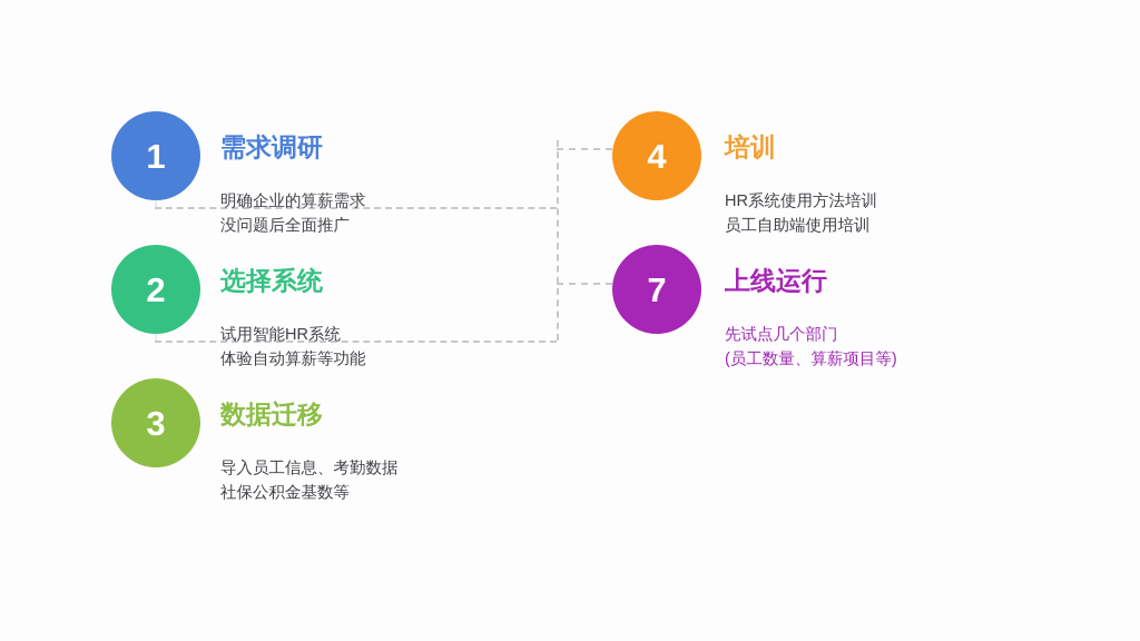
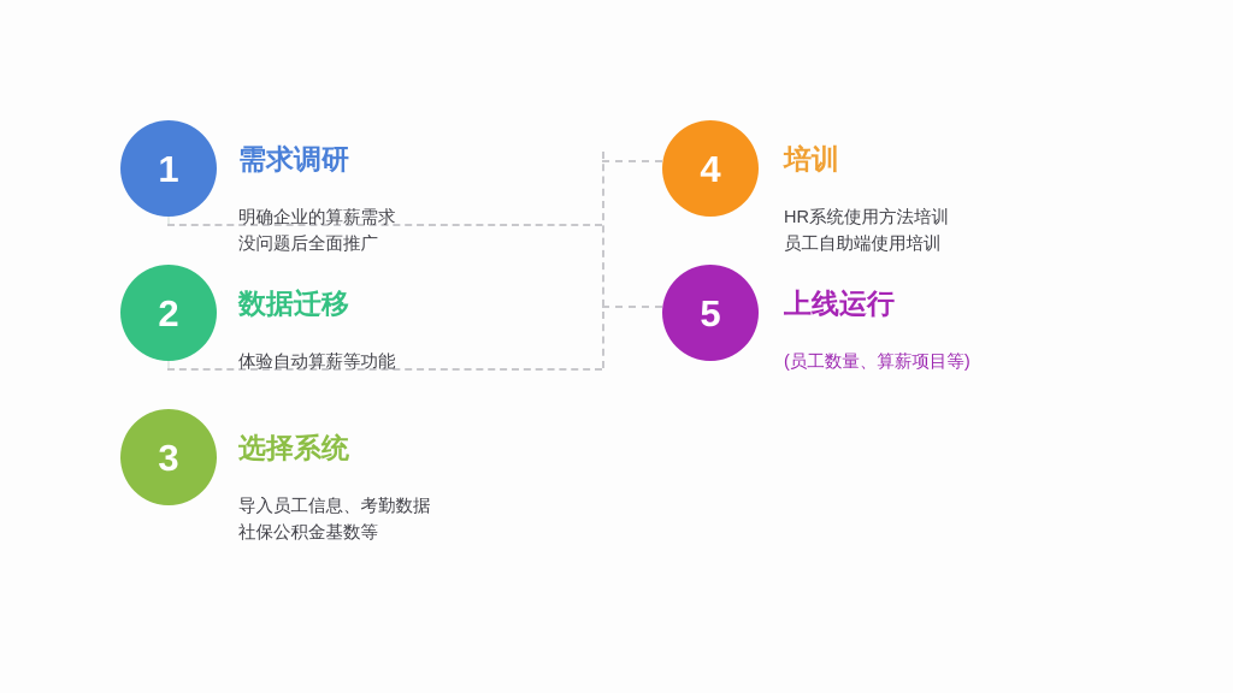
  1
  需求调研
  明确企业的算薪需求
  没问题后全面推广
  2
- 选择系统
+ 数据迁移
- 试用智能HR系统
  体验自动算薪等功能
  3
- 数据迁移
+ 选择系统
  导入员工信息、考勤数据
  社保公积金基数等
  4
  培训
  HR系统使用方法培训
  员工自助端使用培训
- 7
+ 5
  上线运行
- 先试点几个部门
  (员工数量、算薪项目等)
